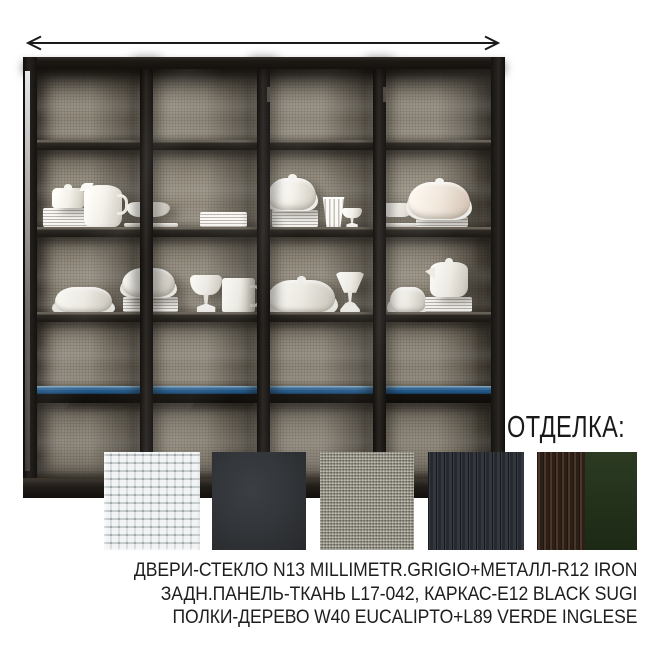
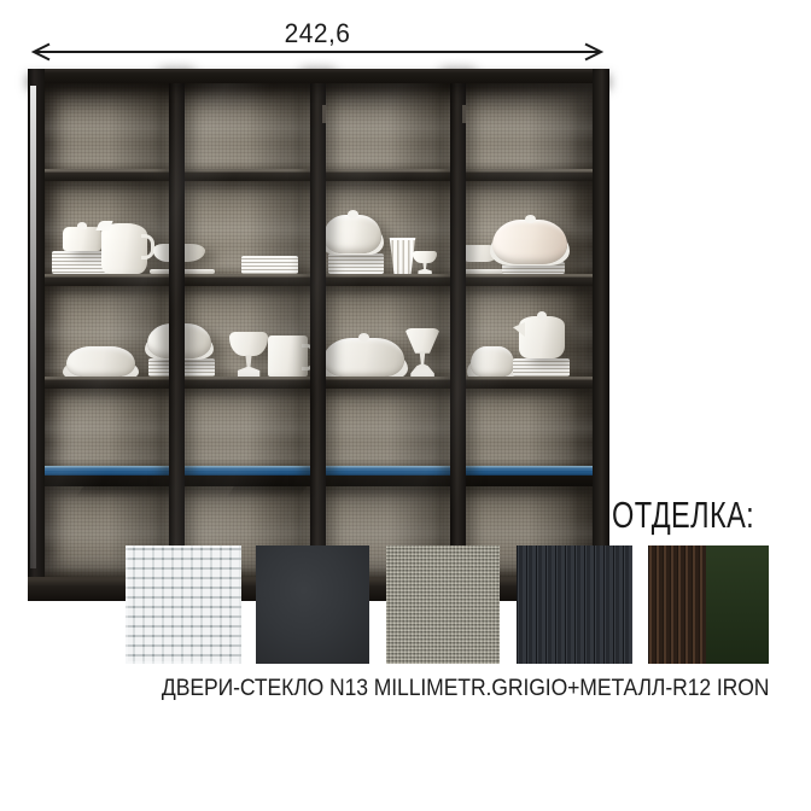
+ 242,6
  ОТДЕЛКА:
  ДВЕРИ-СТЕКЛО N13 MILLIMETR.GRIGIO+МЕТАЛЛ-R12 IRON
- ЗАДН.ПАНЕЛЬ-ТКАНЬ L17-042, КАРКАС-E12 BLACK SUGI
- ПОЛКИ-ДЕРЕВО W40 EUCALIPTO+L89 VERDE INGLESE
